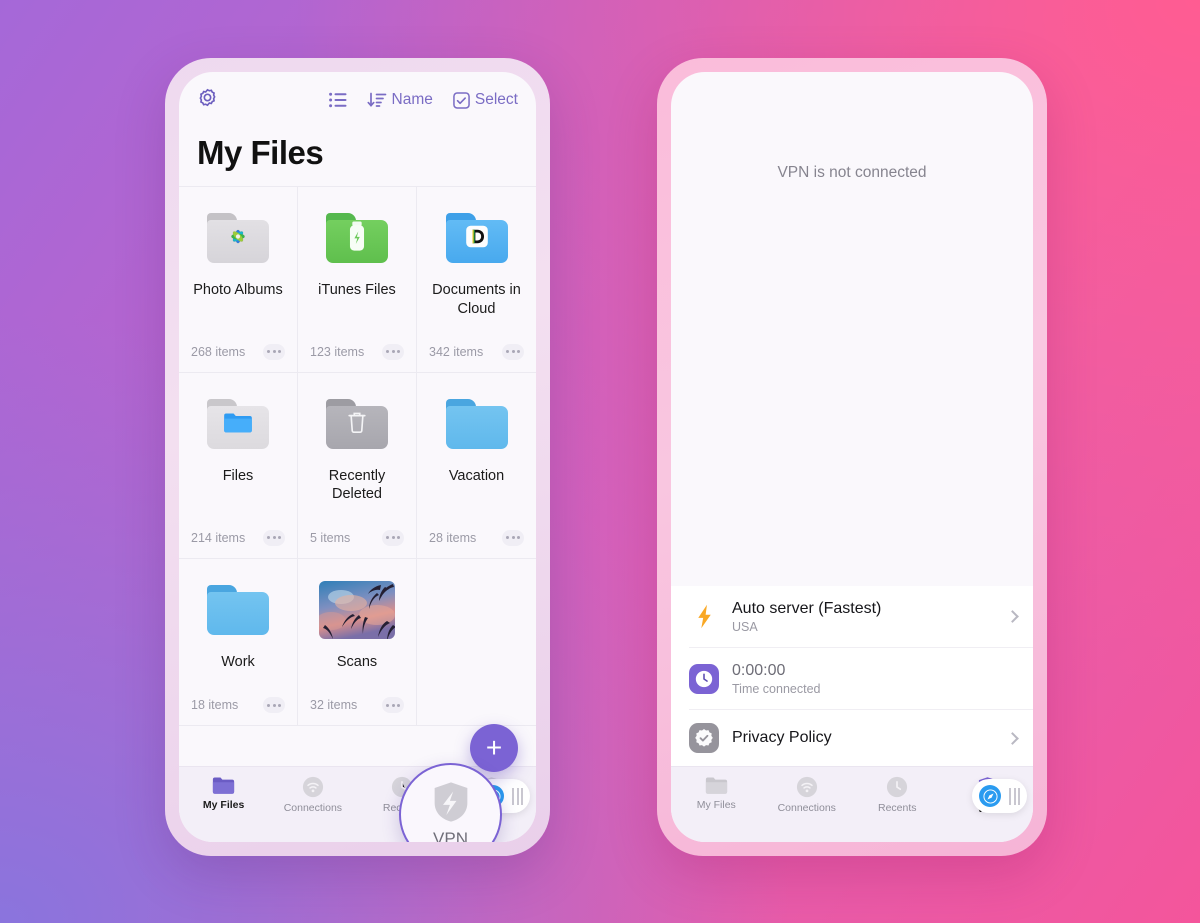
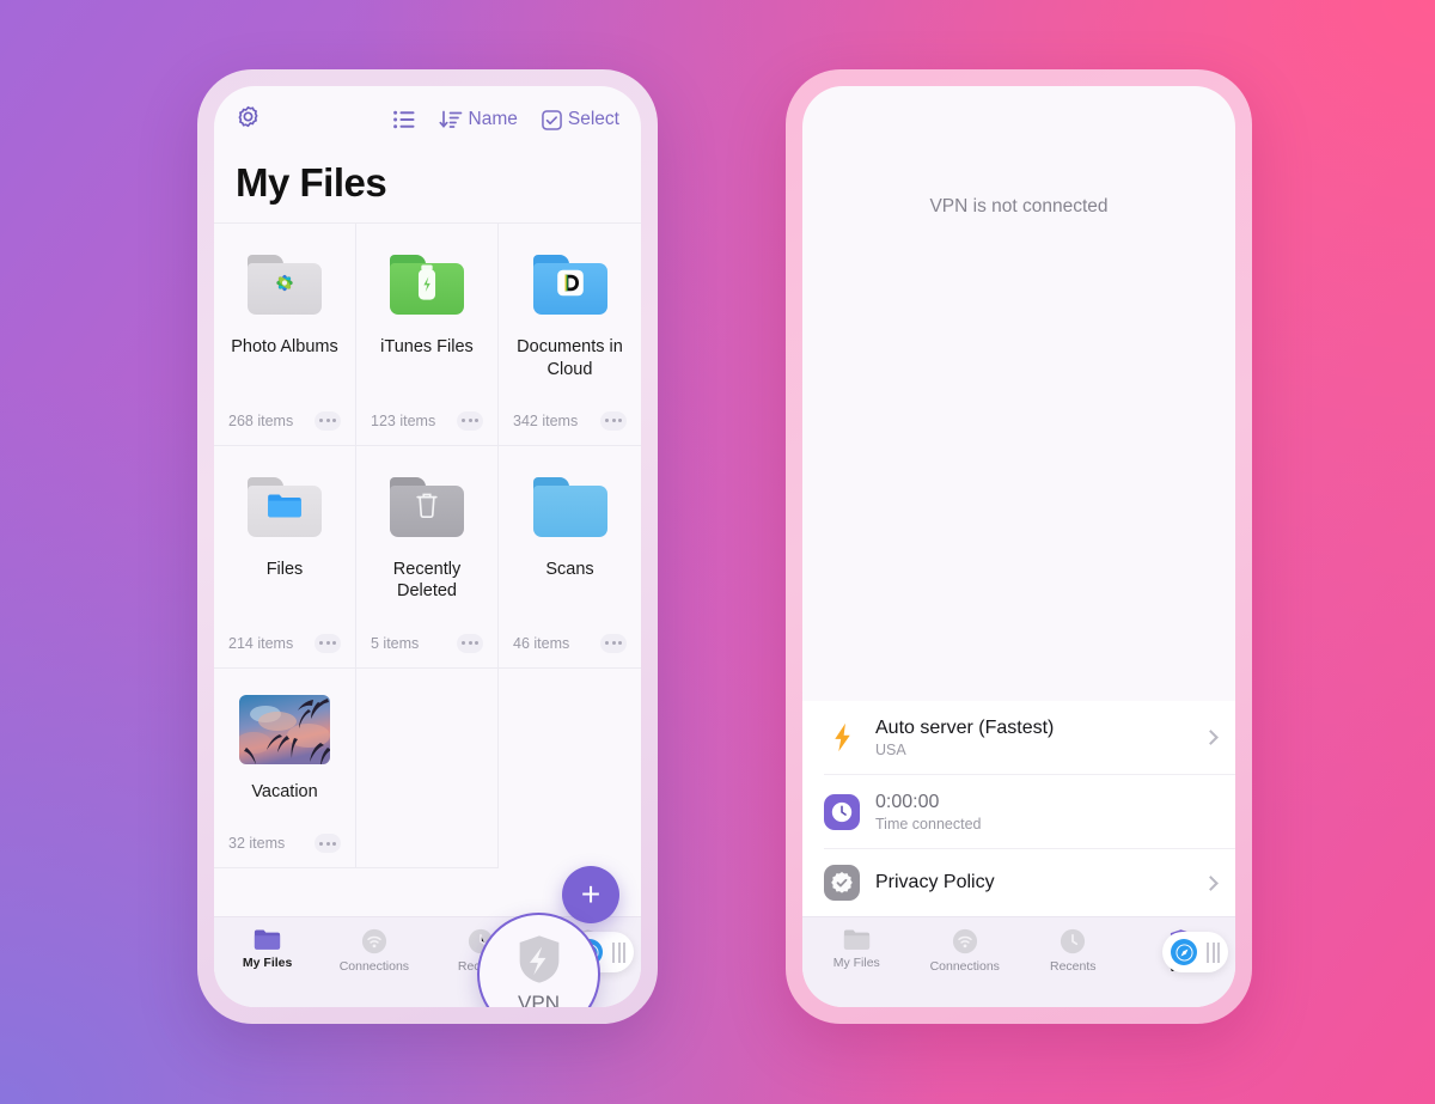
  Name
  Select
  My Files
  Photo Albums
  268 items
  iTunes Files
  123 items
  Documents in Cloud
  342 items
  Files
  214 items
  Recently Deleted
  5 items
- Vacation
+ Scans
- 28 items
+ 46 items
- Work
- 18 items
- Scans
+ Vacation
  32 items
  +
  My Files
  Connections
  VPN
  VPN is not connected
  Auto server (Fastest)
  USA
  0:00:00
  Time connected
  Privacy Policy
  My Files
  Connections
  Recents
